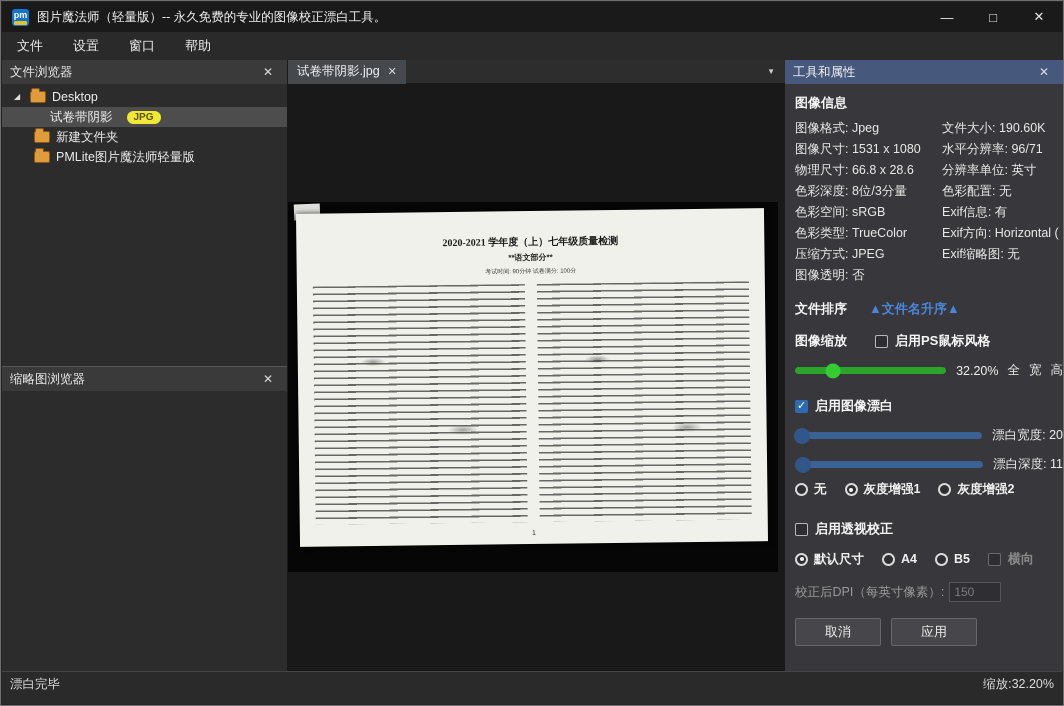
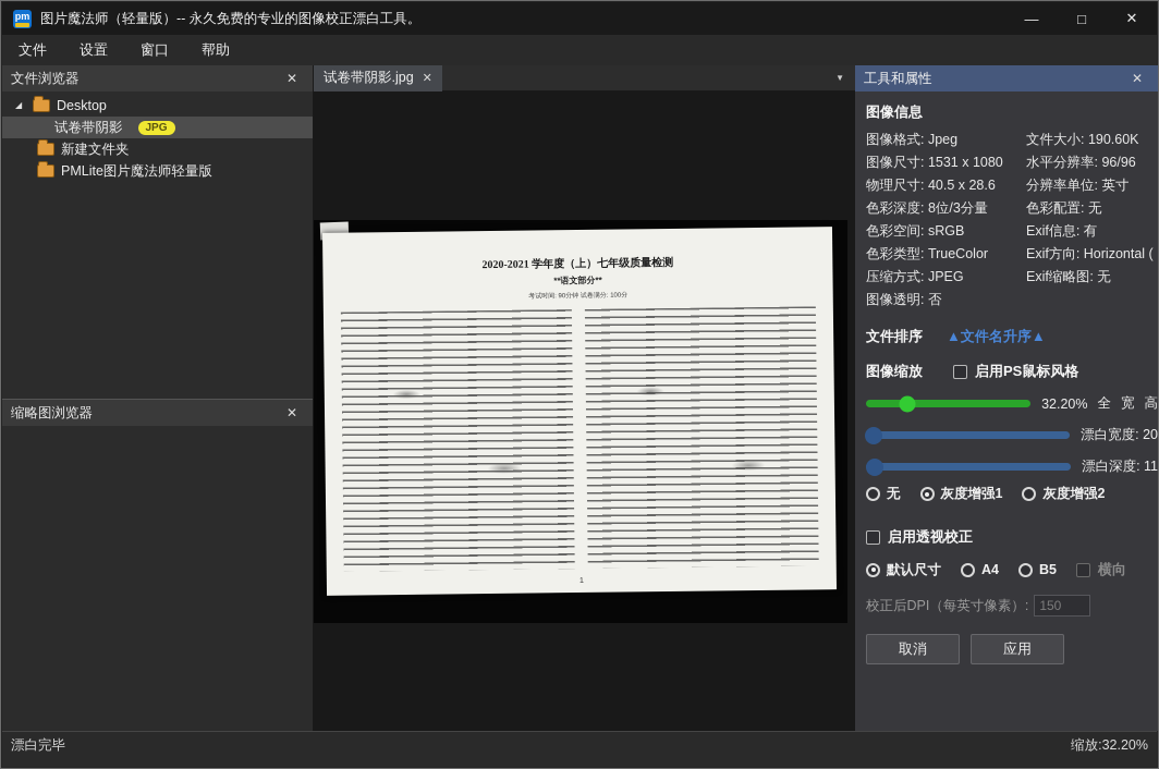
  pm
  图片魔法师（轻量版）-- 永久免费的专业的图像校正漂白工具。
  —
  □
  ✕
  文件
  设置
  窗口
  帮助
  文件浏览器
  ✕
  ◢
  Desktop
  试卷带阴影
  JPG
  新建文件夹
  PMLite图片魔法师轻量版
  缩略图浏览器
  ✕
  试卷带阴影.jpg
  ✕
  ▼
  2020-2021 学年度（上）七年级质量检测
  **语文部分**
  工具和属性
  ✕
  图像信息
  图像格式: Jpeg
  文件大小: 190.60K
  图像尺寸: 1531 x 1080
- 水平分辨率: 96/71
+ 水平分辨率: 96/96
- 物理尺寸: 66.8 x 28.6
+ 物理尺寸: 40.5 x 28.6
  分辨率单位: 英寸
  色彩深度: 8位/3分量
  色彩配置: 无
  色彩空间: sRGB
  Exif信息: 有
  色彩类型: TrueColor
  Exif方向: Horizontal (
  压缩方式: JPEG
  Exif缩略图: 无
  图像透明: 否
  文件排序
  ▲文件名升序▲
  图像缩放
  启用PS鼠标风格
  32.20%
  全
  宽
  高
- 启用图像漂白
  漂白宽度: 20
  漂白深度: 11
  无
  灰度增强1
  灰度增强2
  启用透视校正
  默认尺寸
  A4
  B5
  横向
  校正后DPI（每英寸像素）:
  150
  取消
  应用
  漂白完毕
  缩放:32.20%
